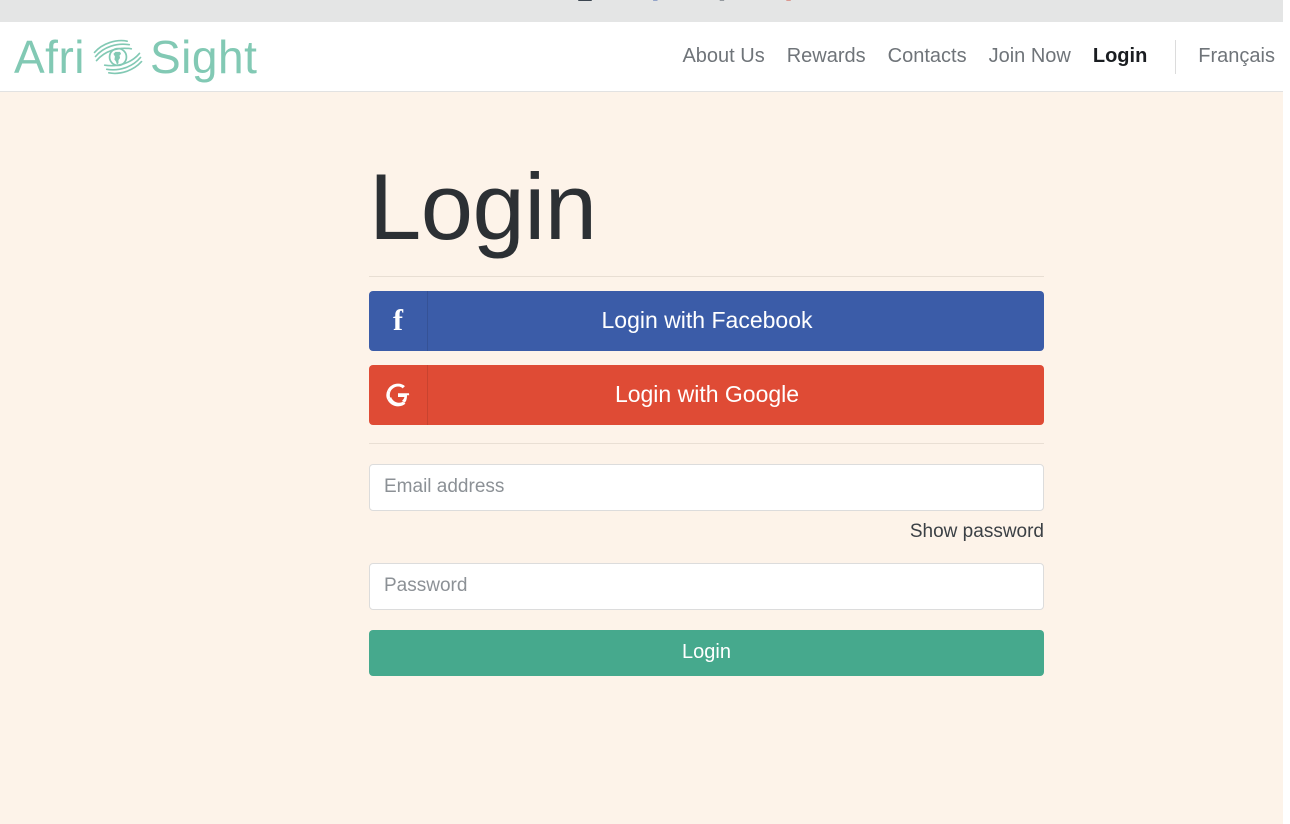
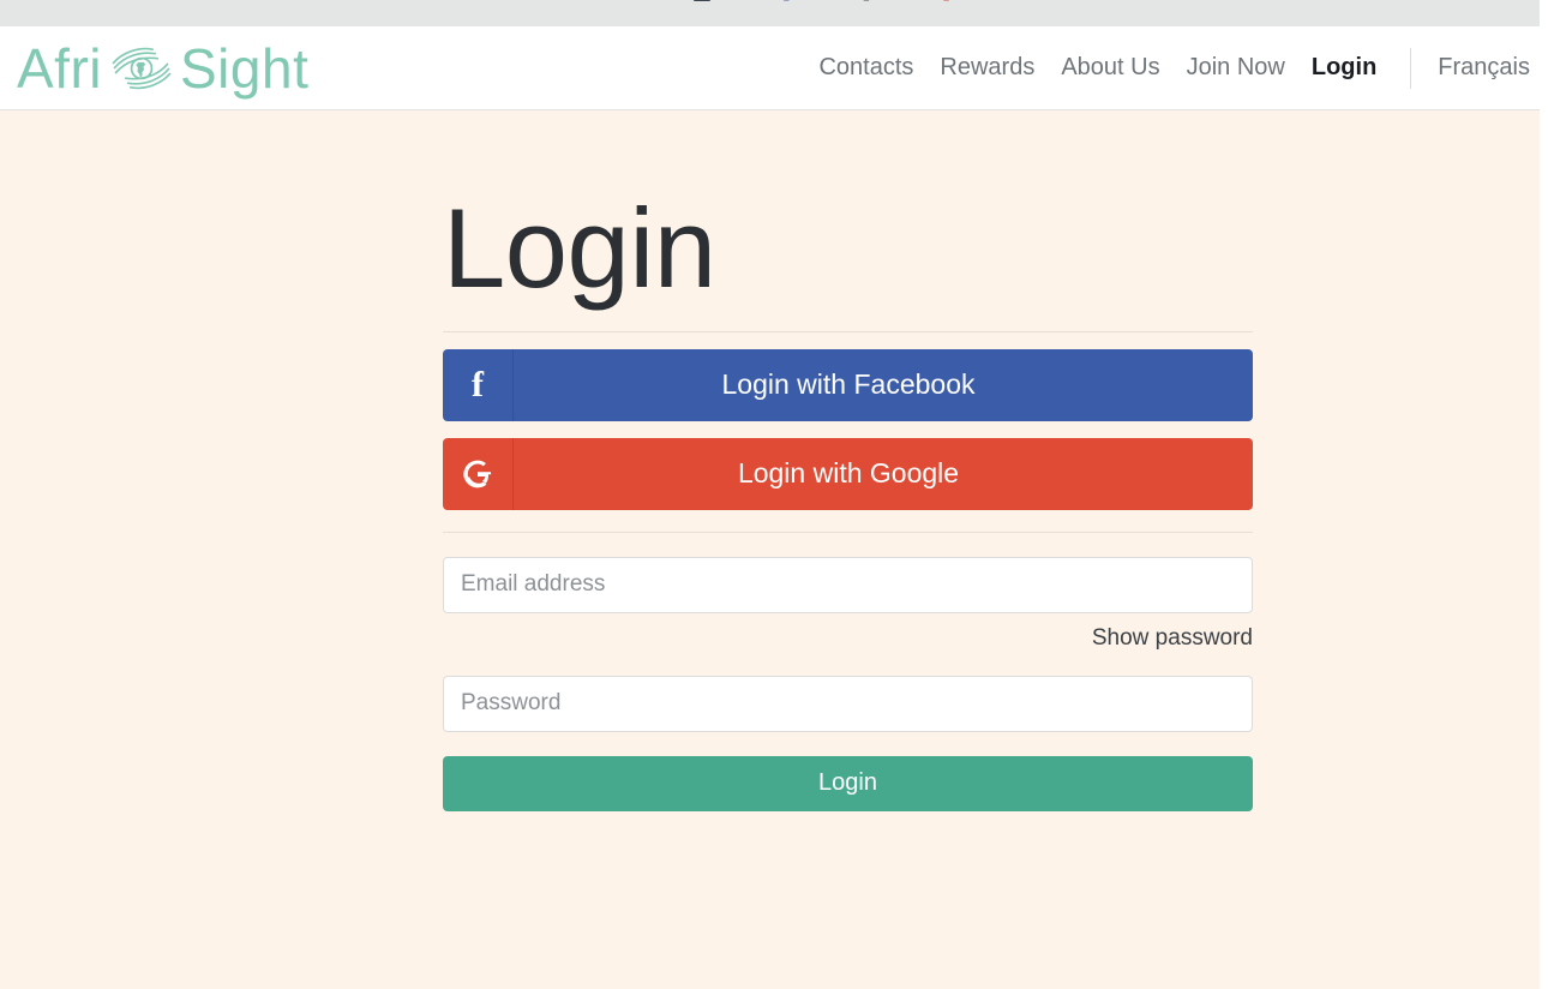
  Afri
  Sight
- About Us
+ Contacts
  Rewards
- Contacts
+ About Us
  Join Now
  Login
  Français
  Login
  f
  Login with Facebook
  Login with Google
  Email address
  Show password
  Password
  Login
